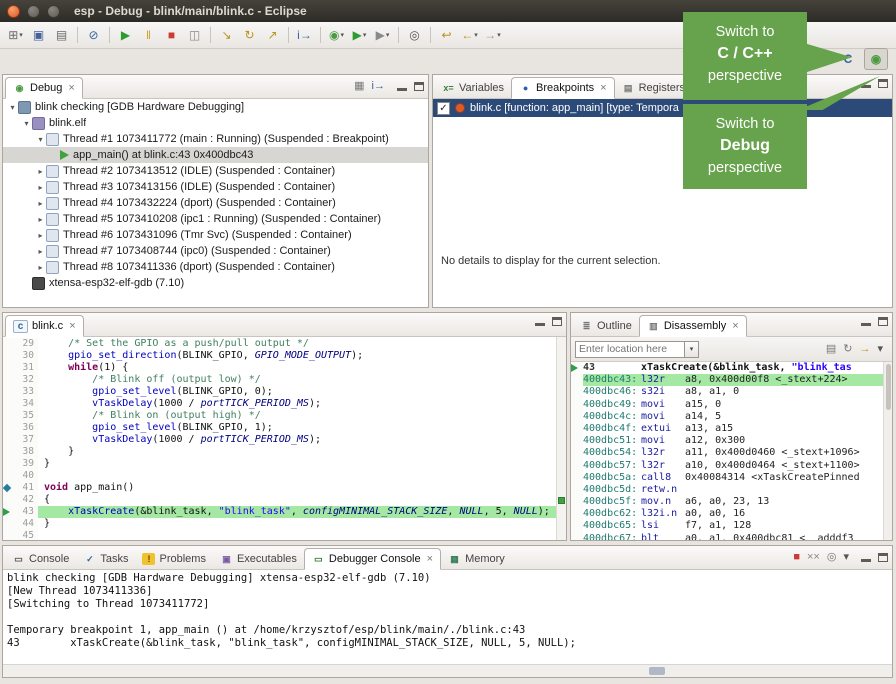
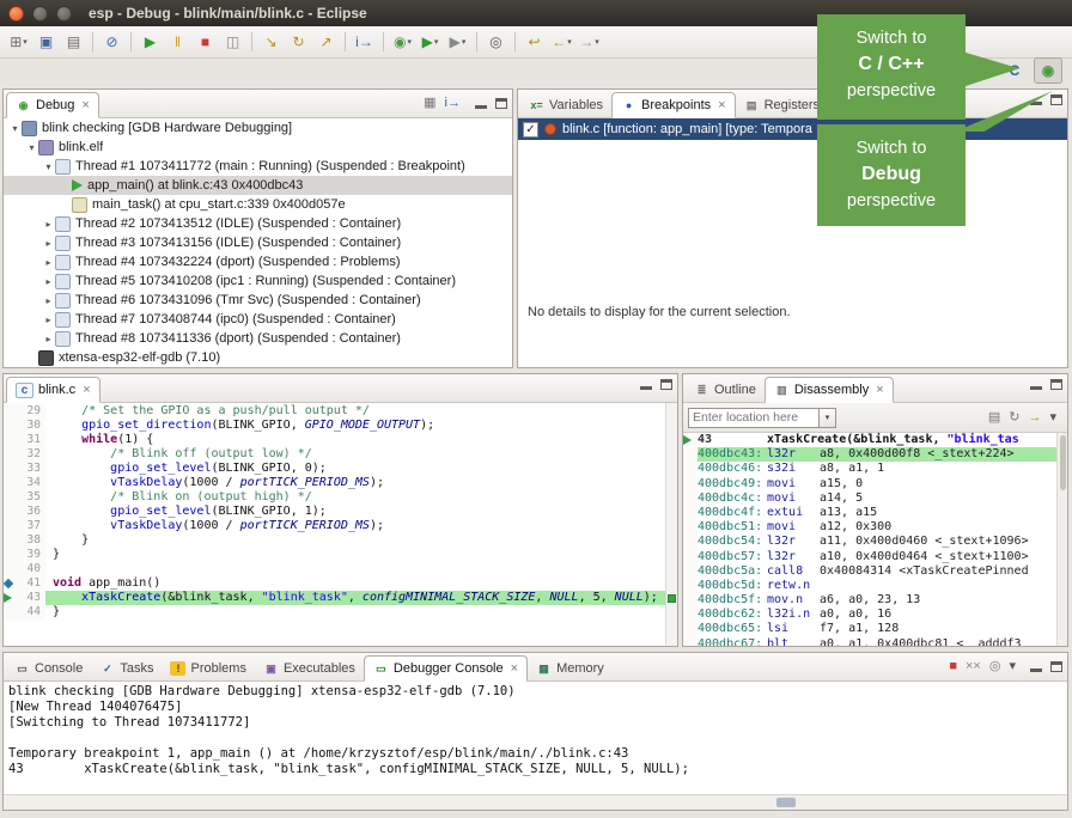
  esp - Debug - blink/main/blink.c - Eclipse
  ⊞
  ▣
  ▤
  ⊘
  ▶
  ‖
  ■
  ◫
  ↘
  ↻
  ↗
  i→
  ◉
  ▶
  ▶
  ◎
  ↩
  ←
  →
  C
  ◉
  ◉
  Debug
  ×
  ▦
  i→
  ▾
  blink checking [GDB Hardware Debugging]
  ▾
  blink.elf
  ▾
  Thread #1 1073411772 (main : Running) (Suspended : Breakpoint)
  app_main() at blink.c:43 0x400dbc43
+ main_task() at cpu_start.c:339 0x400d057e
  ▸
  Thread #2 1073413512 (IDLE) (Suspended : Container)
  ▸
  Thread #3 1073413156 (IDLE) (Suspended : Container)
  ▸
- Thread #4 1073432224 (dport) (Suspended : Container)
+ Thread #4 1073432224 (dport) (Suspended : Problems)
  ▸
  Thread #5 1073410208 (ipc1 : Running) (Suspended : Container)
  ▸
  Thread #6 1073431096 (Tmr Svc) (Suspended : Container)
  ▸
  Thread #7 1073408744 (ipc0) (Suspended : Container)
  ▸
  Thread #8 1073411336 (dport) (Suspended : Container)
  xtensa-esp32-elf-gdb (7.10)
  x=
  Variables
  ●
  Breakpoints
  ×
  ▤
  Register
  ✓
  blink.c [function: app_main] [type: Tempora
  No details to display for the current selection.
  c
  blink.c
  ×
  29
  /* Set the GPIO as a push/pull output */
  30
  gpio_set_direction(BLINK_GPIO, GPIO_MODE_OUTPUT);
  31
  while(1) {
  32
  /* Blink off (output low) */
  33
  gpio_set_level(BLINK_GPIO, 0);
  34
  vTaskDelay(1000 / portTICK_PERIOD_MS);
  35
  /* Blink on (output high) */
  36
  gpio_set_level(BLINK_GPIO, 1);
  37
  vTaskDelay(1000 / portTICK_PERIOD_MS);
  38
  }
  39
  }
  40
  41
  void app_main()
- 42
- {
  43
  xTaskCreate(&blink_task, "blink_task", configMINIMAL_STACK_SIZE, NULL, 5, NULL);
  44
  }
- 45
  ≣
  Outline
  ▥
  Disassembly
  ×
  Enter location here
  ▤
  ↻
  →
  ▾
  43
  xTaskCreate(&blink_task, "blink_tas
  400dbc43:
  l32r
  a8, 0x400d00f8 <_stext+224>
  400dbc46:
  s32i
- a8, a1, 0
+ a8, a1, 1
  400dbc49:
  movi
  a15, 0
  400dbc4c:
  movi
  a14, 5
  400dbc4f:
  extui
  a13, a15
  400dbc51:
  movi
  a12, 0x300
  400dbc54:
  l32r
  a11, 0x400d0460 <_stext+1096>
  400dbc57:
  l32r
  a10, 0x400d0464 <_stext+1100>
  400dbc5a:
  call8
  0x40084314 <xTaskCreatePinned
  400dbc5d:
  retw.n
  400dbc5f:
  mov.n
  a6, a0, 23, 13
  400dbc62:
  l32i.n
  a0, a0, 16
  400dbc65:
  lsi
  f7, a1, 128
  400dbc67:
  blt
  a0, a1, 0x400dbc81 <__adddf3
  ▭
  Console
  ✓
  Tasks
  !
  Problems
  ▣
  Executables
  ▭
  Debugger Console
  ×
  ▦
  Memory
  ■
  ××
  ◎
  ▾
  blink checking [GDB Hardware Debugging] xtensa-esp32-elf-gdb (7.10)
- [New Thread 1073411336]
+ [New Thread 1404076475]
  [Switching to Thread 1073411772]
  Temporary breakpoint 1, app_main () at /home/krzysztof/esp/blink/main/./blink.c:43
  43 xTaskCreate(&blink_task, "blink_task", configMINIMAL_STACK_SIZE, NULL, 5, NULL);
  Switch to
  C / C++
  perspective
  Switch to
  Debug
  perspective
